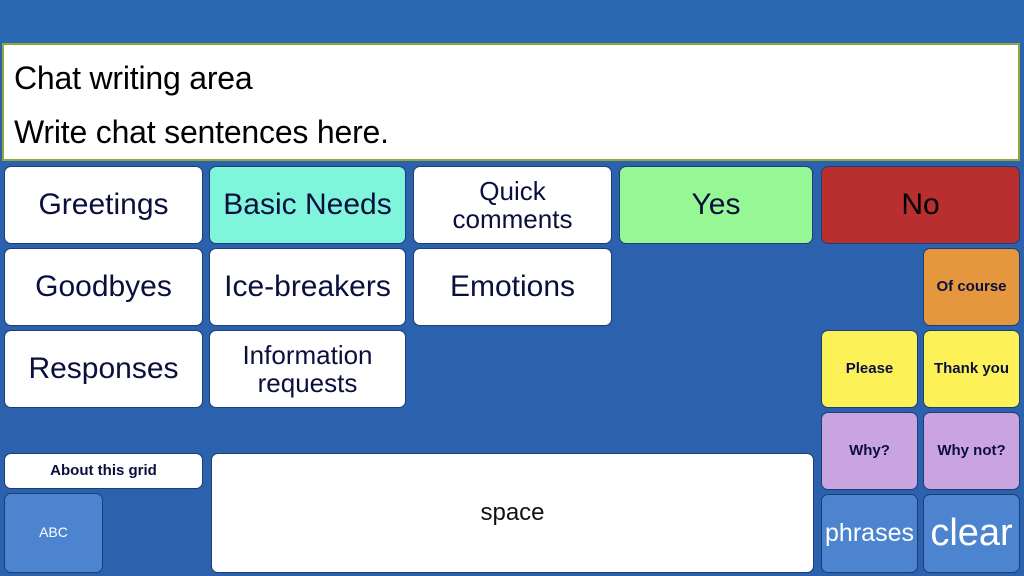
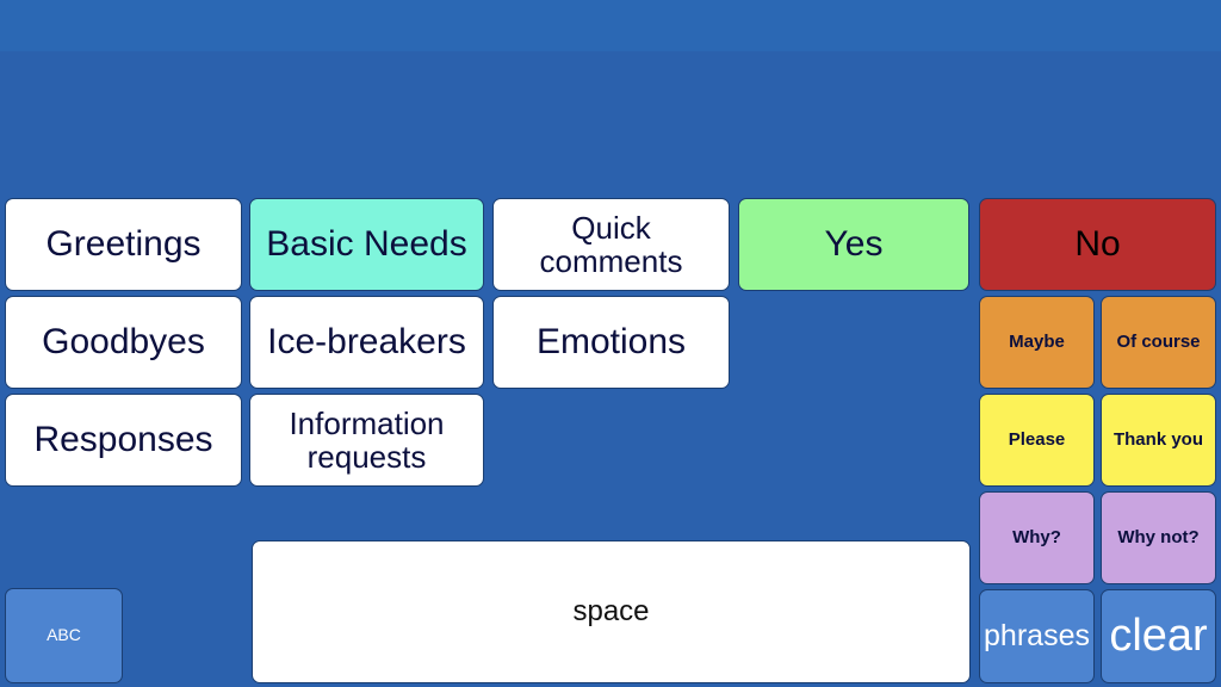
- Chat writing area
- Write chat sentences here.
  Greetings
  Basic Needs
  Quick comments
  Goodbyes
  Ice-breakers
  Emotions
  Responses
  Information requests
  Yes
  No
+ Maybe
  Of course
  Please
  Thank you
  Why?
  Why not?
- About this grid
  ABC
  space
  phrases
  clear
